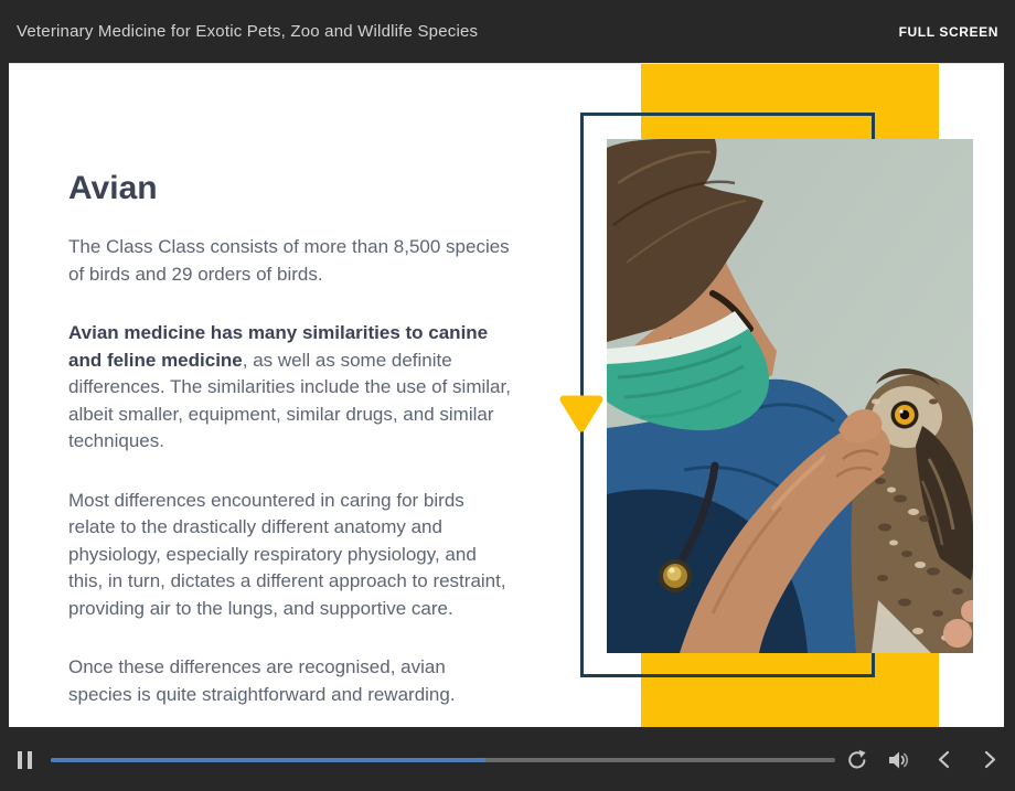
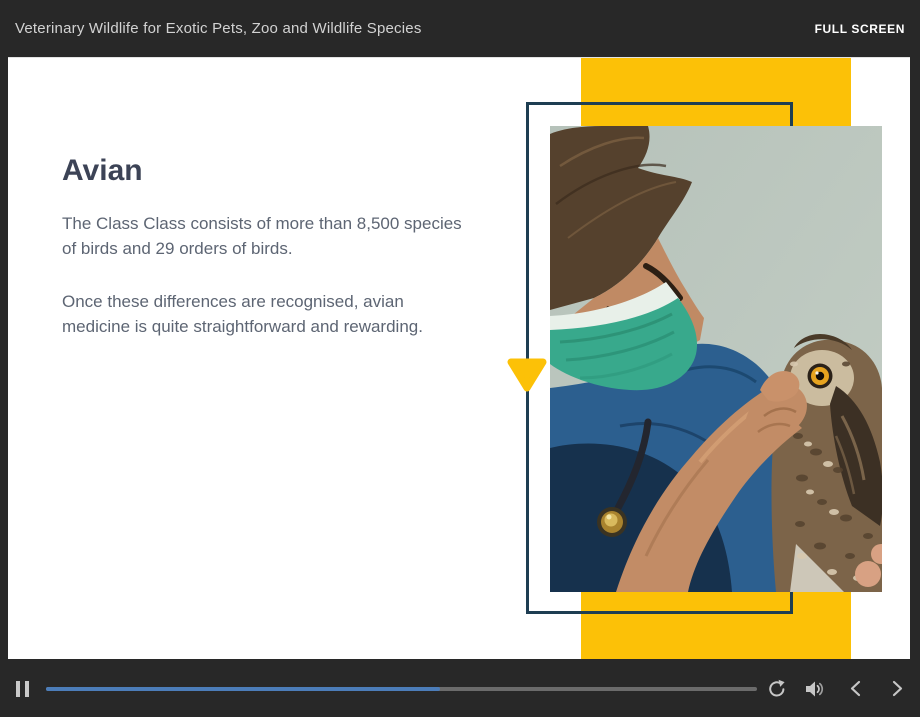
- Veterinary Medicine for Exotic Pets, Zoo and Wildlife Species
+ Veterinary Wildlife for Exotic Pets, Zoo and Wildlife Species
  FULL SCREEN
  Avian
  The Class Class consists of more than 8,500 species of birds and 29 orders of birds.
- Avian medicine has many similarities to canine and feline medicine, as well as some definite differences. The similarities include the use of similar, albeit smaller, equipment, similar drugs, and similar techniques.
- Most differences encountered in caring for birds relate to the drastically different anatomy and physiology, especially respiratory physiology, and this, in turn, dictates a different approach to restraint, providing air to the lungs, and supportive care.
- Once these differences are recognised, avian species is quite straightforward and rewarding.
+ Once these differences are recognised, avian medicine is quite straightforward and rewarding.
